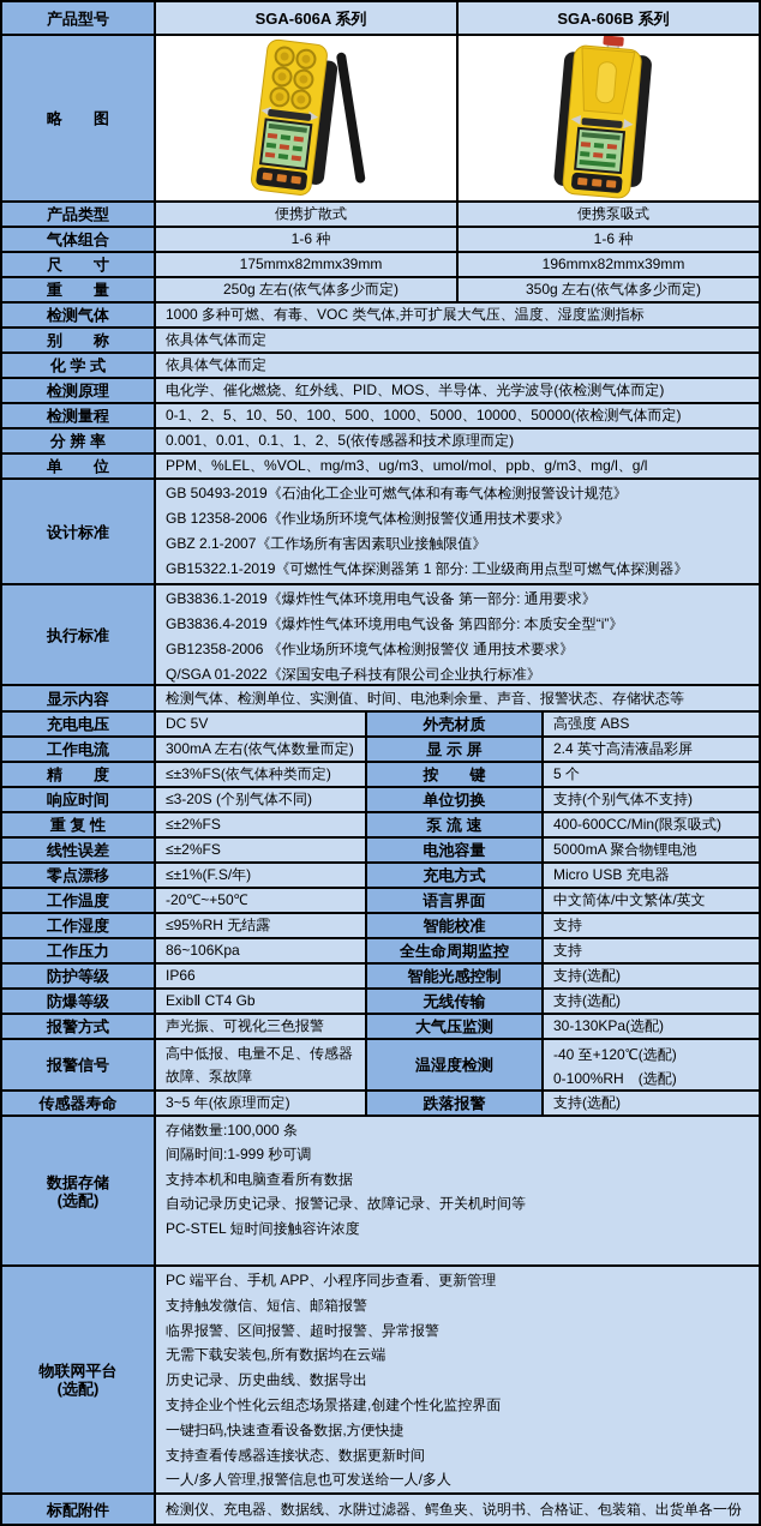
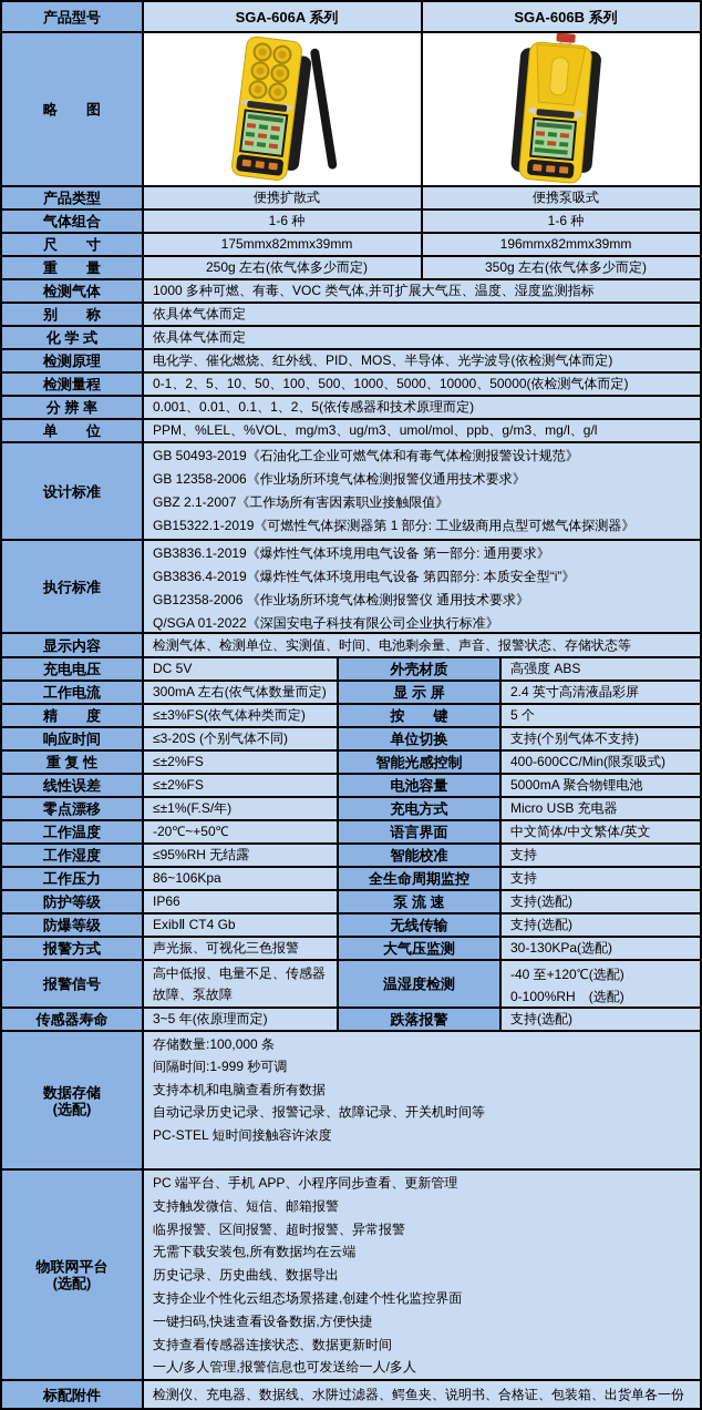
  产品型号
  SGA-606A 系列
  SGA-606B 系列
  略 图
  产品类型
  便携扩散式
  便携泵吸式
  气体组合
  1-6 种
  1-6 种
  尺 寸
  175mmx82mmx39mm
  196mmx82mmx39mm
  重 量
  250g 左右(依气体多少而定)
  350g 左右(依气体多少而定)
  检测气体
  1000 多种可燃、有毒、VOC 类气体,并可扩展大气压、温度、湿度监测指标
  别 称
  依具体气体而定
  化 学 式
  依具体气体而定
  检测原理
  电化学、催化燃烧、红外线、PID、MOS、半导体、光学波导(依检测气体而定)
  检测量程
  0-1、2、5、10、50、100、500、1000、5000、10000、50000(依检测气体而定)
  分 辨 率
  0.001、0.01、0.1、1、2、5(依传感器和技术原理而定)
  单 位
  PPM、%LEL、%VOL、mg/m3、ug/m3、umol/mol、ppb、g/m3、mg/l、g/l
  设计标准
  GB 50493-2019《石油化工企业可燃气体和有毒气体检测报警设计规范》
  GB 12358-2006《作业场所环境气体检测报警仪通用技术要求》
  GBZ 2.1-2007《工作场所有害因素职业接触限值》
  GB15322.1-2019《可燃性气体探测器第 1 部分: 工业级商用点型可燃气体探测器》
  执行标准
  GB3836.1-2019《爆炸性气体环境用电气设备 第一部分: 通用要求》
  GB3836.4-2019《爆炸性气体环境用电气设备 第四部分: 本质安全型“i”》
  GB12358-2006 《作业场所环境气体检测报警仪 通用技术要求》
  Q/SGA 01-2022《深国安电子科技有限公司企业执行标准》
  显示内容
  检测气体、检测单位、实测值、时间、电池剩余量、声音、报警状态、存储状态等
  充电电压
  DC 5V
  外壳材质
  高强度 ABS
  工作电流
  300mA 左右(依气体数量而定)
  显 示 屏
  2.4 英寸高清液晶彩屏
  精 度
  ≤±3%FS(依气体种类而定)
  按 键
  5 个
  响应时间
  ≤3-20S (个别气体不同)
  单位切换
  支持(个别气体不支持)
  重 复 性
  ≤±2%FS
- 泵 流 速
+ 智能光感控制
  400-600CC/Min(限泵吸式)
  线性误差
  ≤±2%FS
  电池容量
  5000mA 聚合物锂电池
  零点漂移
  ≤±1%(F.S/年)
  充电方式
  Micro USB 充电器
  工作温度
  -20℃~+50℃
  语言界面
  中文简体/中文繁体/英文
  工作湿度
  ≤95%RH 无结露
  智能校准
  支持
  工作压力
  86~106Kpa
  全生命周期监控
  支持
  防护等级
  IP66
- 智能光感控制
+ 泵 流 速
  支持(选配)
  防爆等级
  ExibⅡ CT4 Gb
  无线传输
  支持(选配)
  报警方式
  声光振、可视化三色报警
  大气压监测
  30-130KPa(选配)
  报警信号
  高中低报、电量不足、传感器故障、泵故障
  温湿度检测
  -40 至+120℃(选配)
  0-100%RH (选配)
  传感器寿命
  3~5 年(依原理而定)
  跌落报警
  支持(选配)
  数据存储
  (选配)
  存储数量:100,000 条
  间隔时间:1-999 秒可调
  支持本机和电脑查看所有数据
  自动记录历史记录、报警记录、故障记录、开关机时间等
  PC-STEL 短时间接触容许浓度
  物联网平台
  (选配)
  PC 端平台、手机 APP、小程序同步查看、更新管理
  支持触发微信、短信、邮箱报警
  临界报警、区间报警、超时报警、异常报警
  无需下载安装包,所有数据均在云端
  历史记录、历史曲线、数据导出
  支持企业个性化云组态场景搭建,创建个性化监控界面
  一键扫码,快速查看设备数据,方便快捷
  支持查看传感器连接状态、数据更新时间
  一人/多人管理,报警信息也可发送给一人/多人
  标配附件
  检测仪、充电器、数据线、水阱过滤器、鳄鱼夹、说明书、合格证、包装箱、出货单各一份
